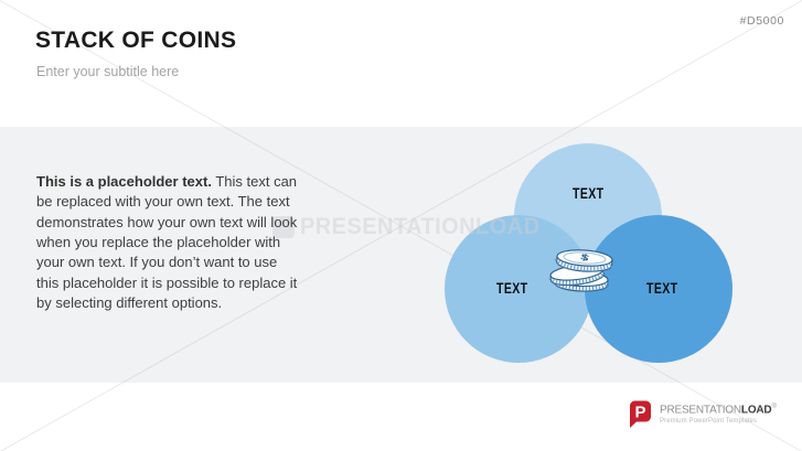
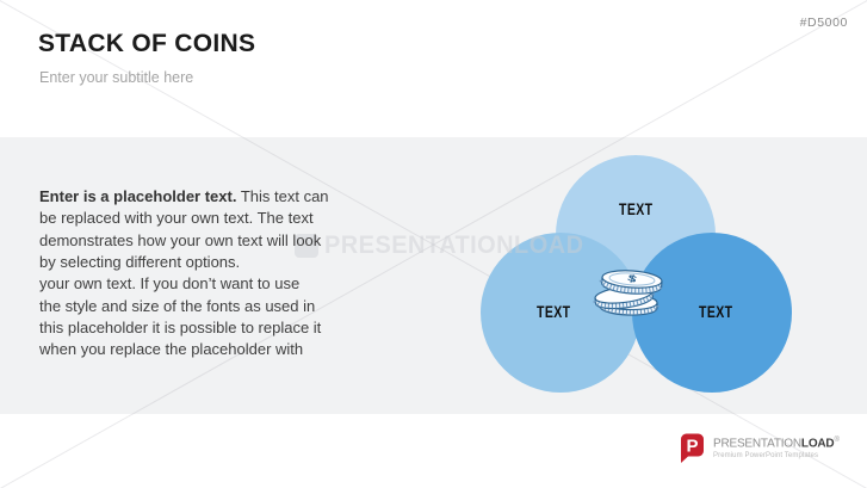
  STACK OF COINS
  Enter your subtitle here
  #D5000
- This is a placeholder text. This text can
+ Enter is a placeholder text. This text can
  be replaced with your own text. The text
  demonstrates how your own text will look
- when you replace the placeholder with
+ by selecting different options.
  your own text. If you don’t want to use
+ the style and size of the fonts as used in
  this placeholder it is possible to replace it
- by selecting different options.
+ when you replace the placeholder with
  PRESENTATIONLOAD
  TEXT
  TEXT
  TEXT
  P
  PRESENTATIONLOAD
